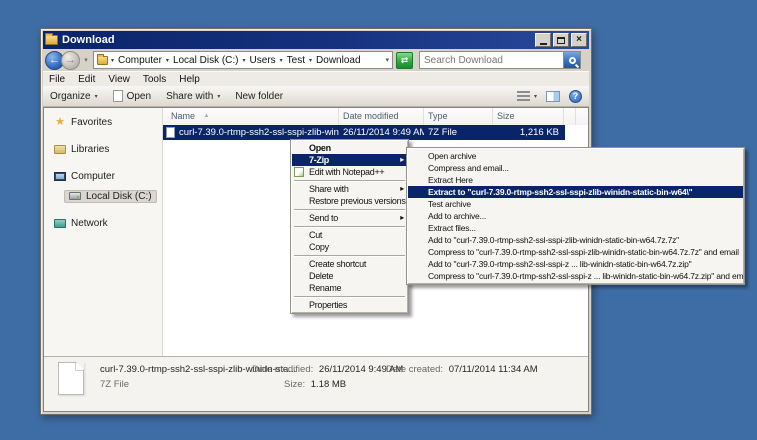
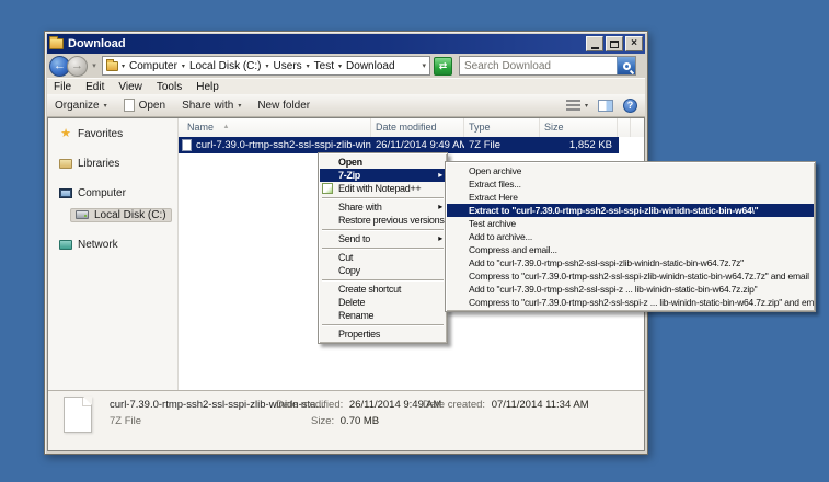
  Download
  ×
  ←
  →
  Computer
  Local Disk (C:)
  Users
  Test
  Download
  ⇄
  Search Download
  File
  Edit
  View
  Tools
  Help
  Organize
  Open
  Share with
  New folder
  ?
  ★
  Favorites
  Libraries
  Computer
  Local Disk (C:)
  Network
  Name
  Date modified
  Type
  Size
  curl-7.39.0-rtmp-ssh2-ssl-sspi-zlib-win
  26/11/2014 9:49 AM
  7Z File
- 1,216 KB
+ 1,852 KB
  curl-7.39.0-rtmp-ssh2-ssl-sspi-zlib-winidn-sta...
  7Z File
  Date modified: 26/11/2014 9:49 AM
- Size: 1.18 MB
+ Size: 0.70 MB
  Date created: 07/11/2014 11:34 AM
  Open
  7-Zip
  ▸
  Edit with Notepad++
  Share with
  ▸
  Restore previous versions
  Send to
  ▸
  Cut
  Copy
  Create shortcut
  Delete
  Rename
  Properties
  Open archive
- Compress and email...
+ Extract files...
  Extract Here
  Extract to "curl-7.39.0-rtmp-ssh2-ssl-sspi-zlib-winidn-static-bin-w64\"
  Test archive
  Add to archive...
- Extract files...
+ Compress and email...
  Add to "curl-7.39.0-rtmp-ssh2-ssl-sspi-zlib-winidn-static-bin-w64.7z.7z"
  Compress to "curl-7.39.0-rtmp-ssh2-ssl-sspi-zlib-winidn-static-bin-w64.7z.7z" and email
  Add to "curl-7.39.0-rtmp-ssh2-ssl-sspi-z ... lib-winidn-static-bin-w64.7z.zip"
  Compress to "curl-7.39.0-rtmp-ssh2-ssl-sspi-z ... lib-winidn-static-bin-w64.7z.zip" and em
